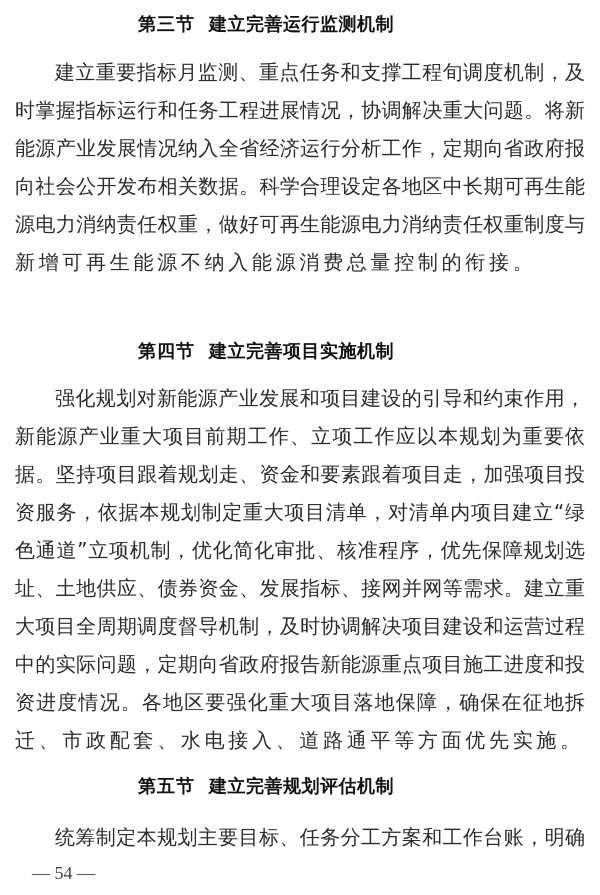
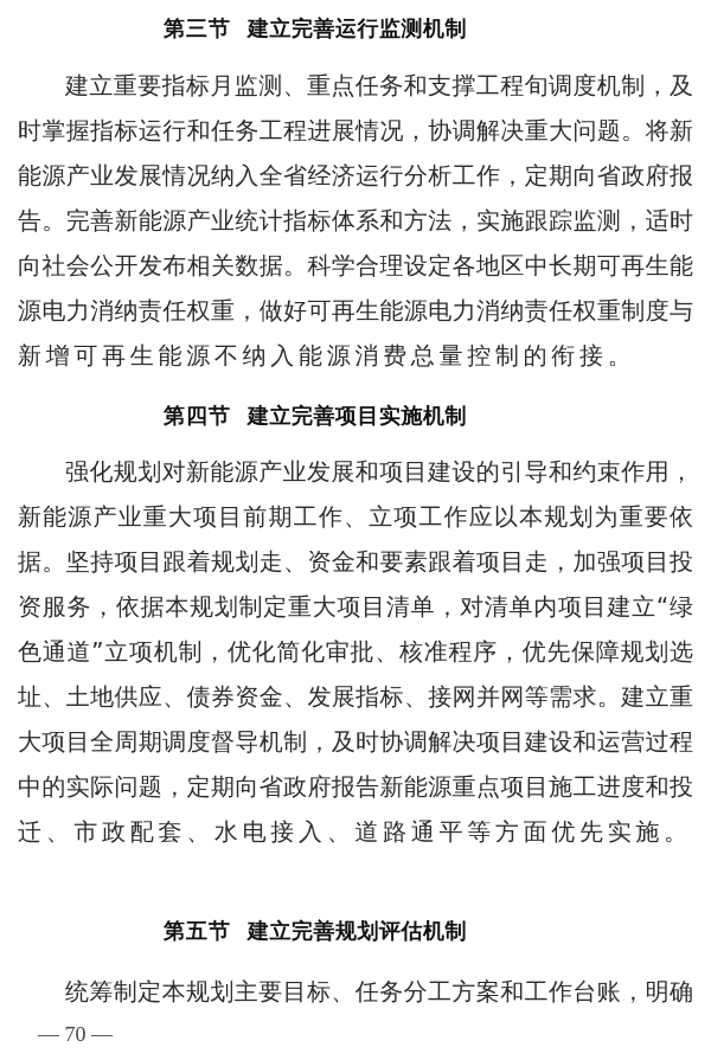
  第三节 建立完善运行监测机制
  建立重要指标月监测、重点任务和支撑工程旬调度机制，及
  时掌握指标运行和任务工程进展情况，协调解决重大问题。将新
  能源产业发展情况纳入全省经济运行分析工作，定期向省政府报
+ 告。完善新能源产业统计指标体系和方法，实施跟踪监测，适时
  向社会公开发布相关数据。科学合理设定各地区中长期可再生能
  源电力消纳责任权重，做好可再生能源电力消纳责任权重制度与
  新增可再生能源不纳入能源消费总量控制的衔接。
  第四节 建立完善项目实施机制
  强化规划对新能源产业发展和项目建设的引导和约束作用，
  新能源产业重大项目前期工作、立项工作应以本规划为重要依
  据。坚持项目跟着规划走、资金和要素跟着项目走，加强项目投
  资服务，依据本规划制定重大项目清单，对清单内项目建立“绿
  色通道”立项机制，优化简化审批、核准程序，优先保障规划选
  址、土地供应、债券资金、发展指标、接网并网等需求。建立重
  大项目全周期调度督导机制，及时协调解决项目建设和运营过程
  中的实际问题，定期向省政府报告新能源重点项目施工进度和投
- 资进度情况。各地区要强化重大项目落地保障，确保在征地拆
  迁、市政配套、水电接入、道路通平等方面优先实施。
  第五节 建立完善规划评估机制
  统筹制定本规划主要目标、任务分工方案和工作台账，明确
- — 54 —
+ — 70 —
